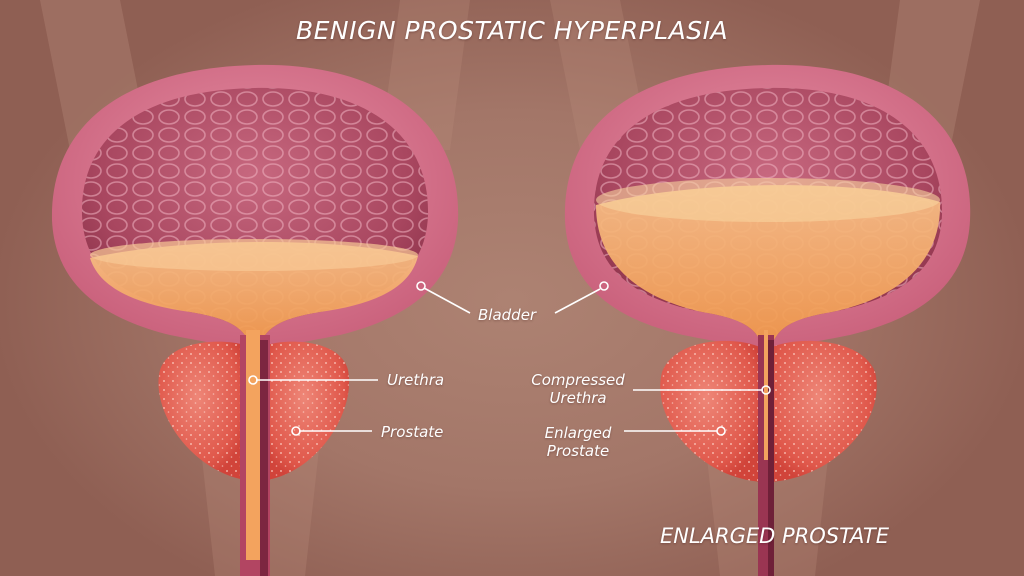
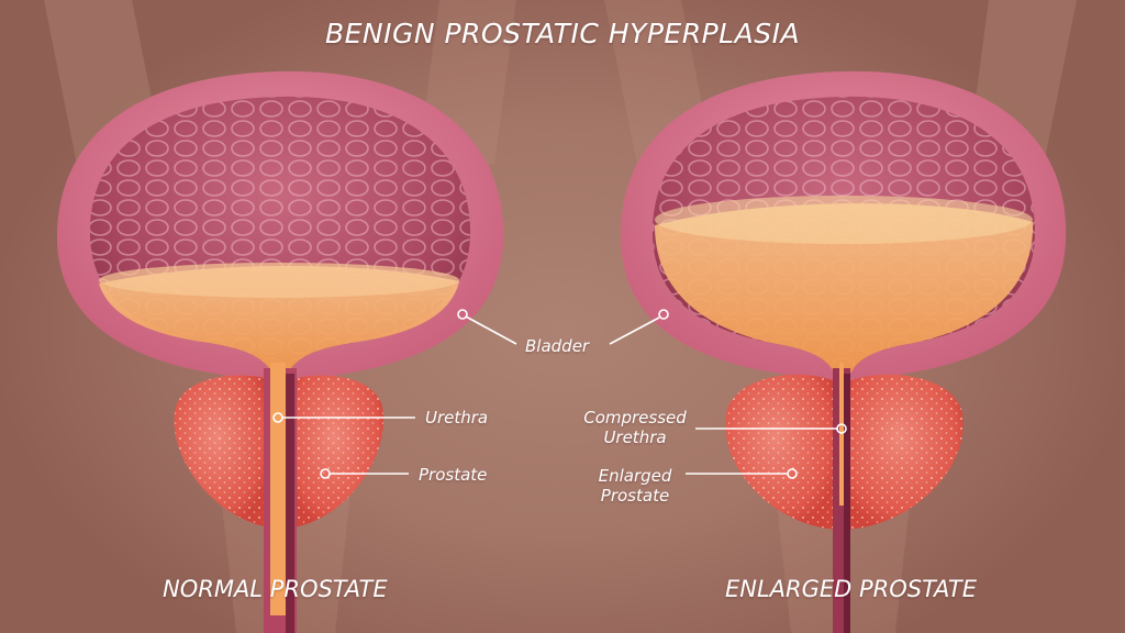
  BENIGN PROSTATIC HYPERPLASIA
  Bladder
  Urethra
  Prostate
  Compressed
  Urethra
  Enlarged
  Prostate
+ NORMAL PROSTATE
  ENLARGED PROSTATE
